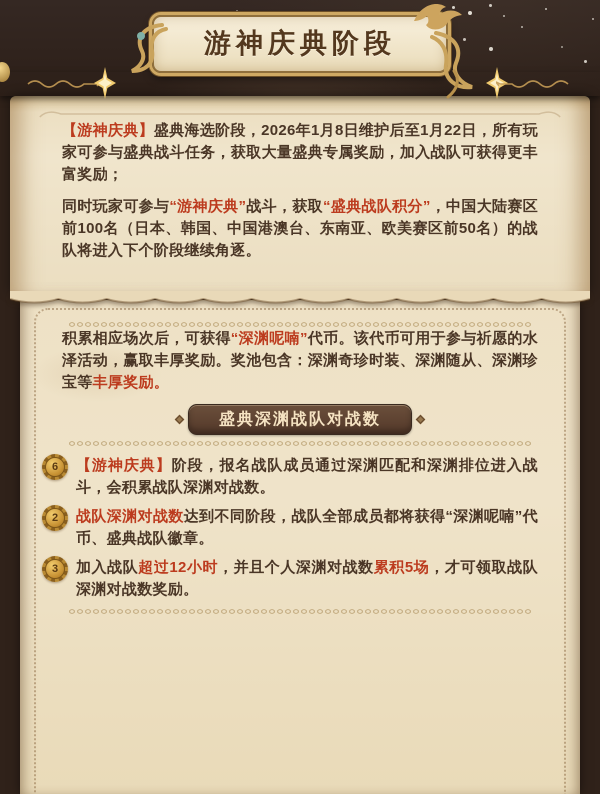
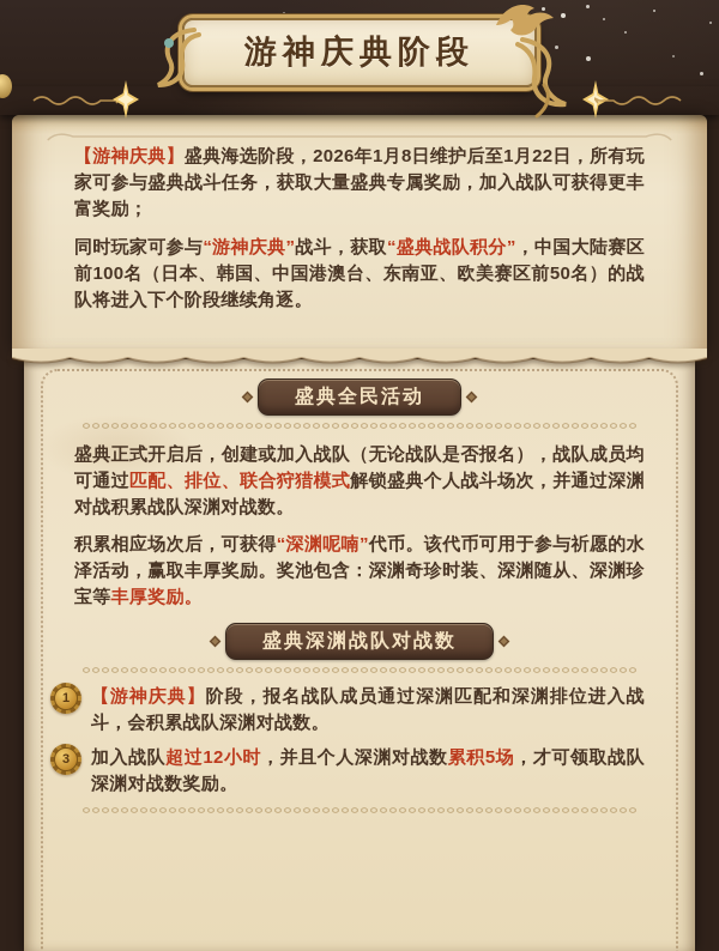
  游神庆典阶段
+ 盛典全民活动
+ 盛典正式开启后，创建或加入战队（无论战队是否报名），战队成员均可通过匹配、排位、联合狩猎模式解锁盛典个人战斗场次，并通过深渊对战积累战队深渊对战数。
  积累相应场次后，可获得“深渊呢喃”代币。该代币可用于参与祈愿的水泽活动，赢取丰厚奖励。奖池包含：深渊奇珍时装、深渊随从、深渊珍宝等丰厚奖励。
  盛典深渊战队对战数
- 6
+ 1
  【游神庆典】阶段，报名战队成员通过深渊匹配和深渊排位进入战斗，会积累战队深渊对战数。
- 2
- 战队深渊对战数达到不同阶段，战队全部成员都将获得“深渊呢喃”代币、盛典战队徽章。
  3
  加入战队超过12小时，并且个人深渊对战数累积5场，才可领取战队深渊对战数奖励。
  【游神庆典】盛典海选阶段，2026年1月8日维护后至1月22日，所有玩家可参与盛典战斗任务，获取大量盛典专属奖励，加入战队可获得更丰富奖励；
  同时玩家可参与“游神庆典”战斗，获取“盛典战队积分”，中国大陆赛区前100名（日本、韩国、中国港澳台、东南亚、欧美赛区前50名）的战队将进入下个阶段继续角逐。
